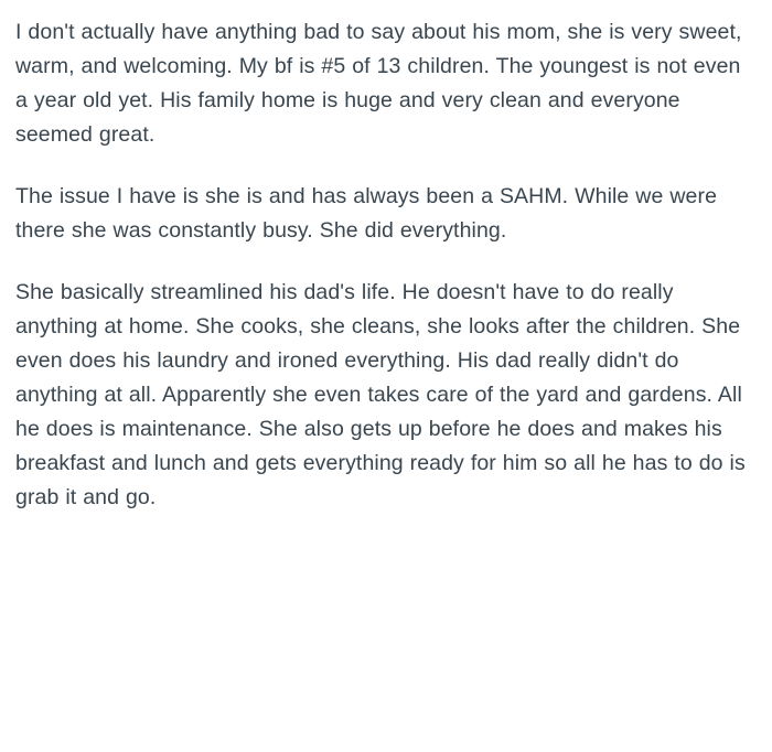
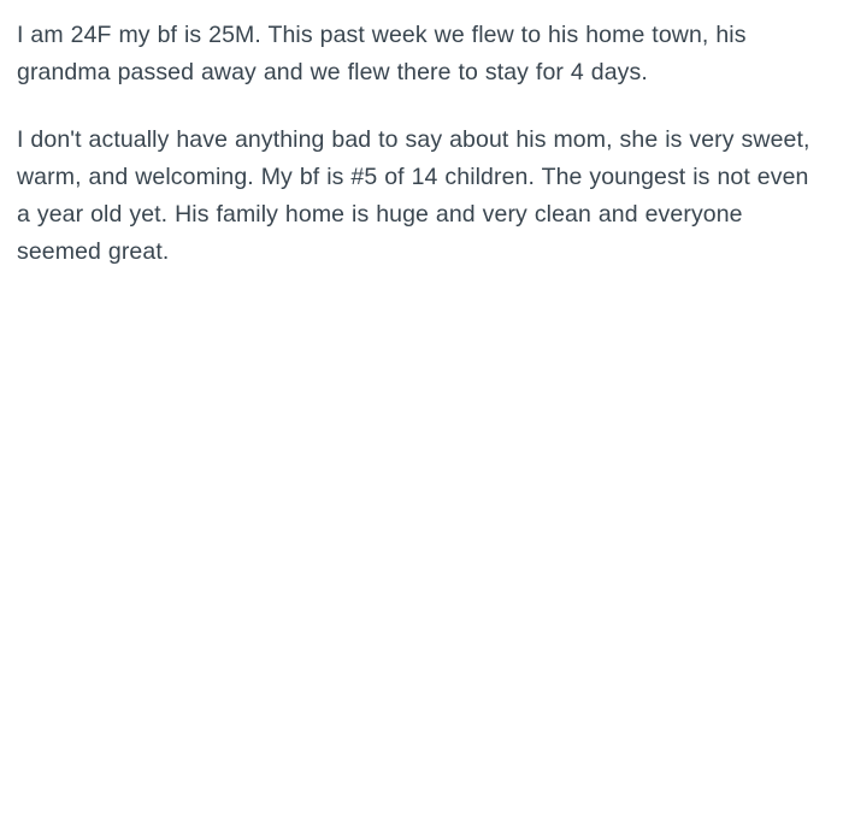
+ I am 24F my bf is 25M. This past week we flew to his home town, his grandma passed away and we flew there to stay for 4 days.
- I don't actually have anything bad to say about his mom, she is very sweet, warm, and welcoming. My bf is #5 of 13 children. The youngest is not even a year old yet. His family home is huge and very clean and everyone seemed great.
+ I don't actually have anything bad to say about his mom, she is very sweet, warm, and welcoming. My bf is #5 of 14 children. The youngest is not even a year old yet. His family home is huge and very clean and everyone seemed great.
- The issue I have is she is and has always been a SAHM. While we were there she was constantly busy. She did everything.
- She basically streamlined his dad's life. He doesn't have to do really anything at home. She cooks, she cleans, she looks after the children. She even does his laundry and ironed everything. His dad really didn't do anything at all. Apparently she even takes care of the yard and gardens. All he does is maintenance. She also gets up before he does and makes his breakfast and lunch and gets everything ready for him so all he has to do is grab it and go.
